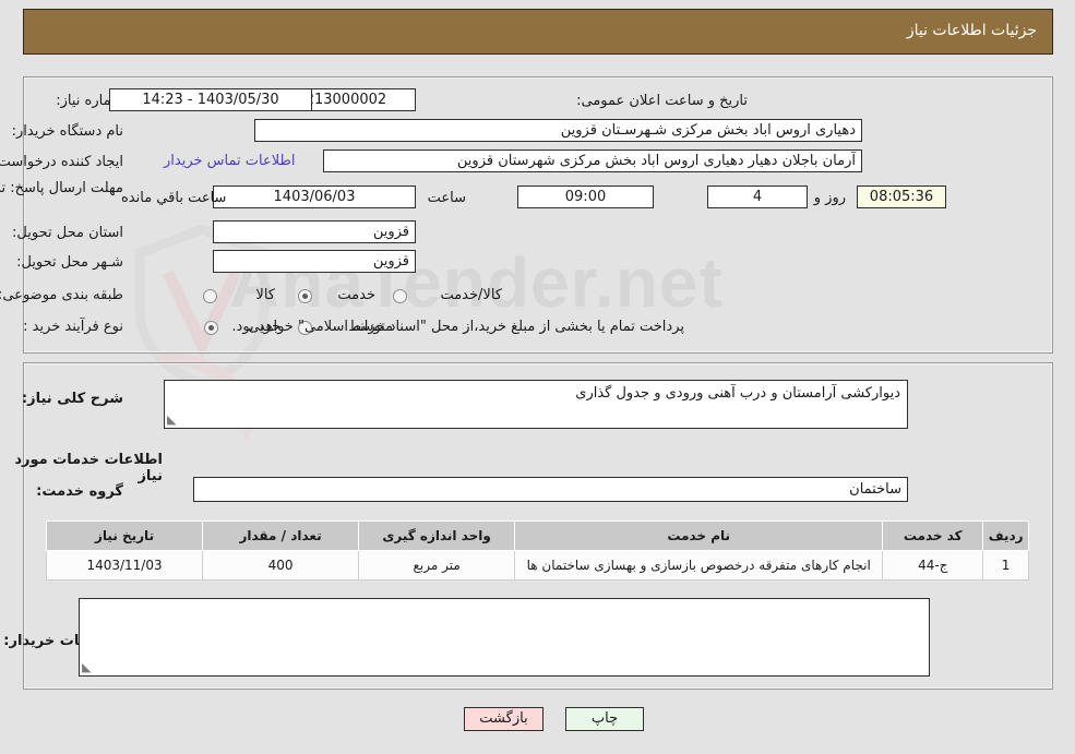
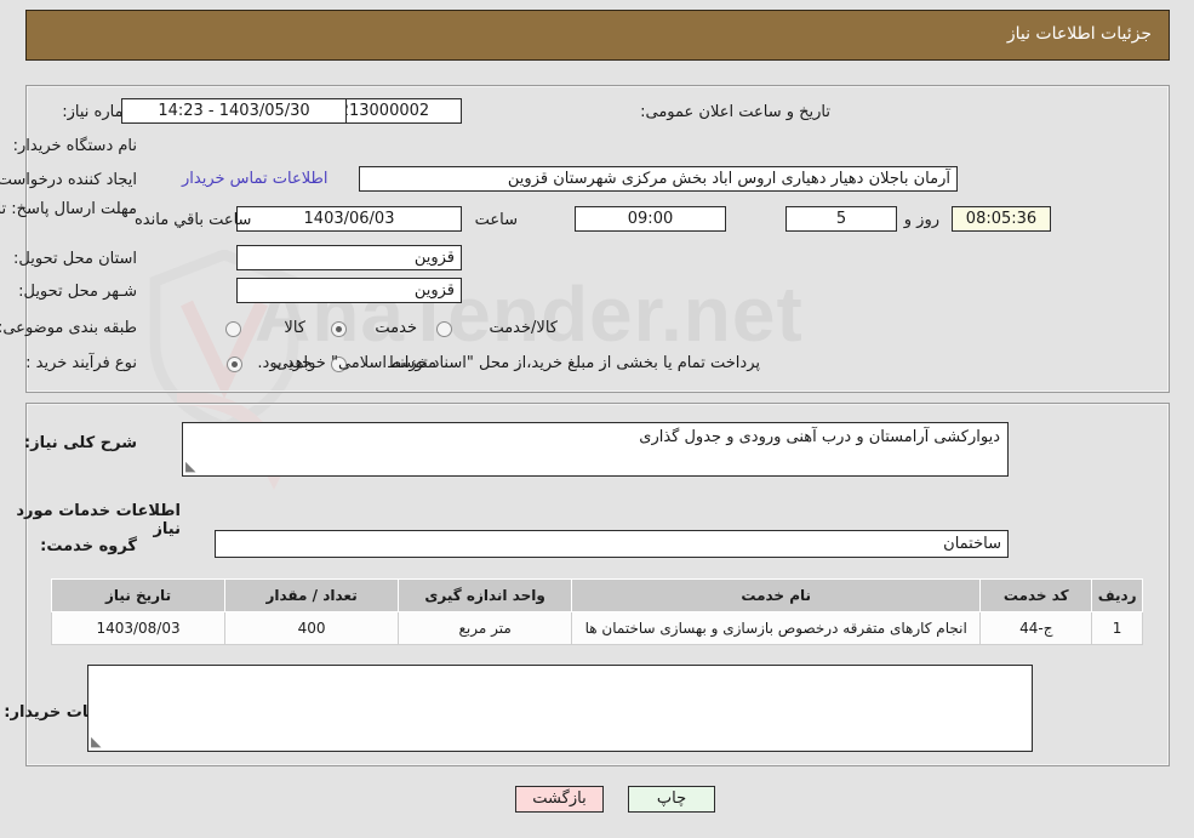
  AnaTender.net
  جزئیات اطلاعات نیاز
  ماره نیاز:
  تاریخ و ساعت اعلان عمومی:
  1403/05/30 - 14:23
  نام دستگاه خریدار:
- دهیاری اروس اباد بخش مرکزی شـهرسـتان قزوین
  ایجاد کننده درخواست
  آرمان باجلان دهیار دهیاری اروس اباد بخش مرکزی شهرستان قزوین
  اطلاعات تماس خریدار
  1403/06/03
  ساعت
  09:00
- 4
+ 5
  روز و
  08:05:36
  ساعت باقي مانده
  استان محل تحویل:
  قزوین
  شـهر محل تحویل:
  قزوین
  طبقه بندی موضوعی:
  کالا
  خدمت
  کالا/خدمت
  نوع فرآیند خرید :
  جزیی
  متوسط
  پرداخت تمام یا بخشی از مبلغ خرید،از محل "اسناد خزانه اسلامی" خواهد بود.
  شرح کلی نیاز:
  دیوارکشی آرامستان و درب آهنی ورودی و جدول گذاری
  اطلاعات خدمات مورد نیاز
  گروه خدمت:
  ساختمان
  ردیف	کد خدمت	نام خدمت	واحد اندازه گیری	تعداد / مقدار	تاریخ نیاز
- 1	ج-44	انجام کارهای متفرقه درخصوص بازسازی و بهسازی ساختمان ها	متر مربع	400	1403/11/03
+ 1	ج-44	انجام کارهای متفرقه درخصوص بازسازی و بهسازی ساختمان ها	متر مربع	400	1403/08/03
  چاپ
  بازگشت
